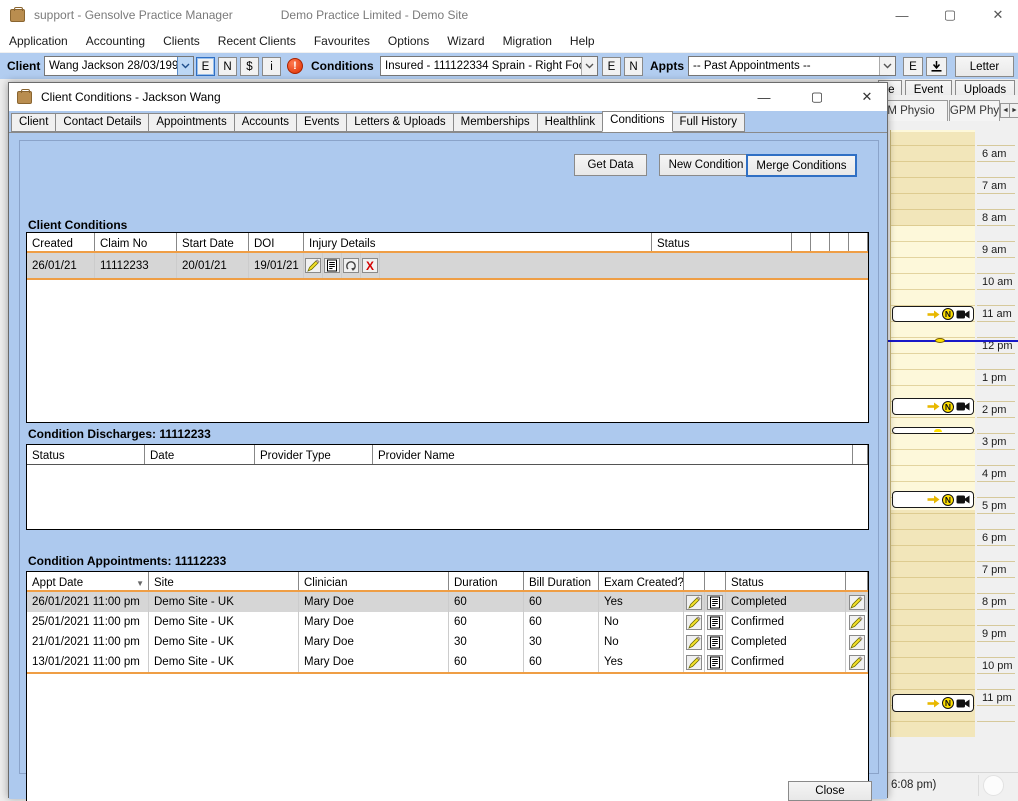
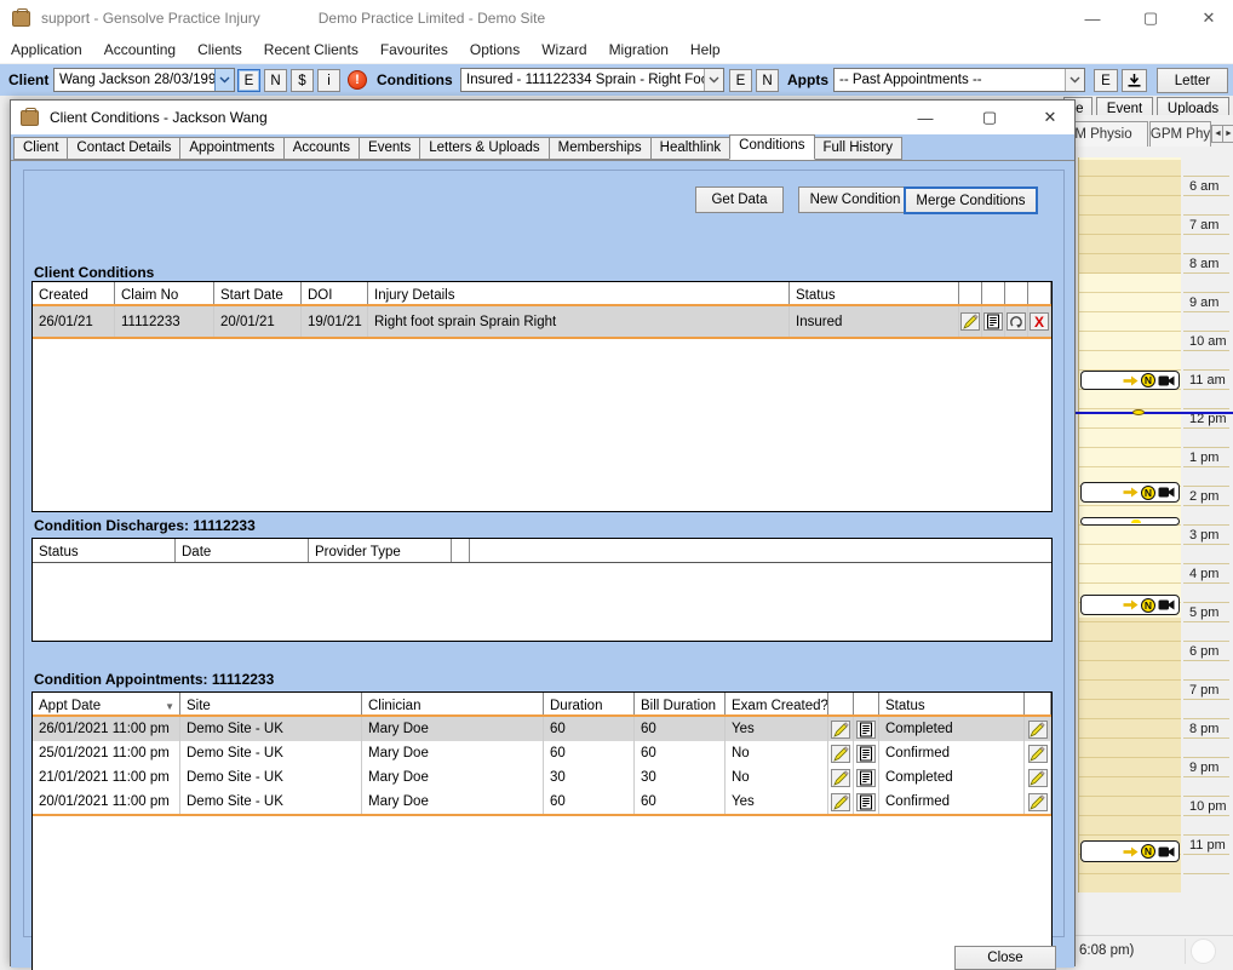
- support - Gensolve Practice Manager
+ support - Gensolve Practice Injury
  Demo Practice Limited - Demo Site
  —
  ▢
  ✕
  Application
  Accounting
  Clients
  Recent Clients
  Favourites
  Options
  Wizard
  Migration
  Help
  Client
  Wang Jackson 28/03/199
  E
  N
  $
  i
  !
  Conditions
  Insured - 111122334 Sprain - Right Fo
  E
  N
  Appts
  -- Past Appointments --
  E
  Letter
  Event
  Uploads
  M Physio
  GPM Phy
  N
  N
  N
  N
  6 am
  7 am
  8 am
  9 am
  10 am
  11 am
  12 pm
  1 pm
  2 pm
  3 pm
  4 pm
  5 pm
  6 pm
  7 pm
  8 pm
  9 pm
  10 pm
  11 pm
  6:08 pm)
  Client Conditions - Jackson Wang
  —
  ▢
  ✕
  Client
  Contact Details
  Appointments
  Accounts
  Events
  Letters & Uploads
  Memberships
  Healthlink
  Conditions
  Full History
  Get Data
  New Condition
  Merge Conditions
  Client Conditions
  Created
  Claim No
  Start Date
  DOI
  Injury Details
  Status
  26/01/21
  11112233
  20/01/21
  19/01/21
+ Right foot sprain Sprain Right
+ Insured
  X
  Condition Discharges: 11112233
  Status
  Date
  Provider Type
- Provider Name
  Condition Appointments: 11112233
  Appt Date
  ▼
  Site
  Clinician
  Duration
  Bill Duration
  Exam Created?
  Status
  26/01/2021 11:00 pm
  Demo Site - UK
  Mary Doe
  60
  60
  Yes
  Completed
  25/01/2021 11:00 pm
  Demo Site - UK
  Mary Doe
  60
  60
  No
  Confirmed
  21/01/2021 11:00 pm
  Demo Site - UK
  Mary Doe
  30
  30
  No
  Completed
- 13/01/2021 11:00 pm
+ 20/01/2021 11:00 pm
  Demo Site - UK
  Mary Doe
  60
  60
  Yes
  Confirmed
  Close
